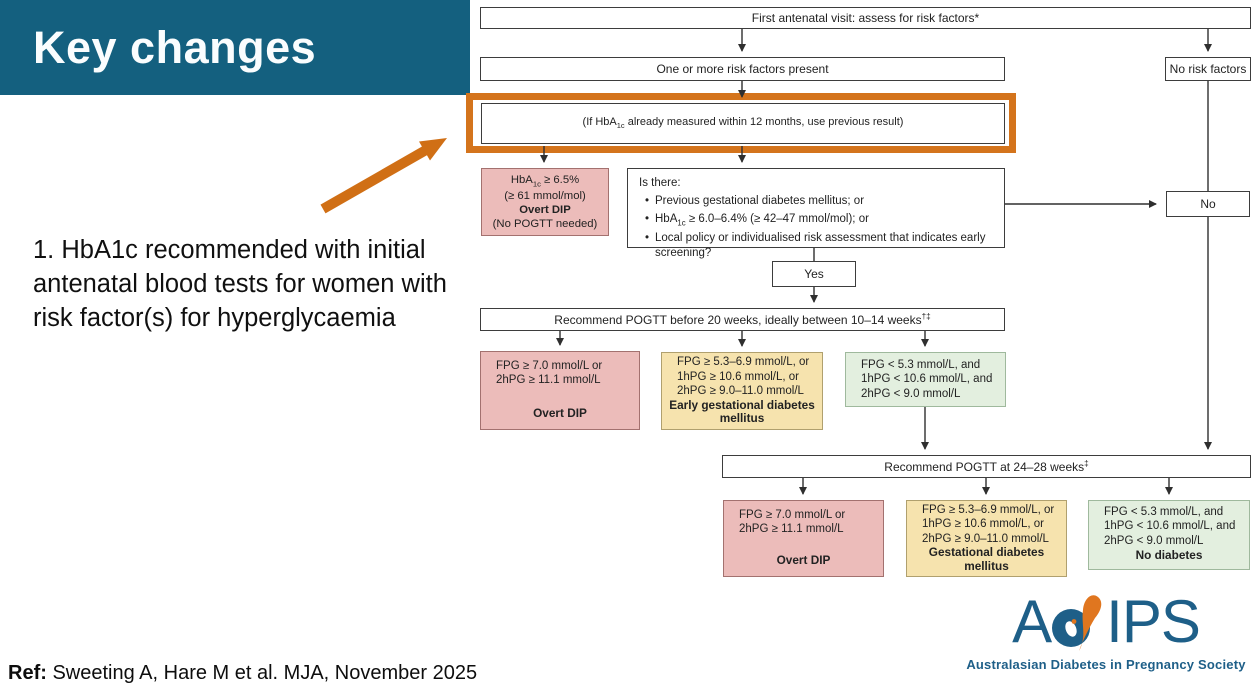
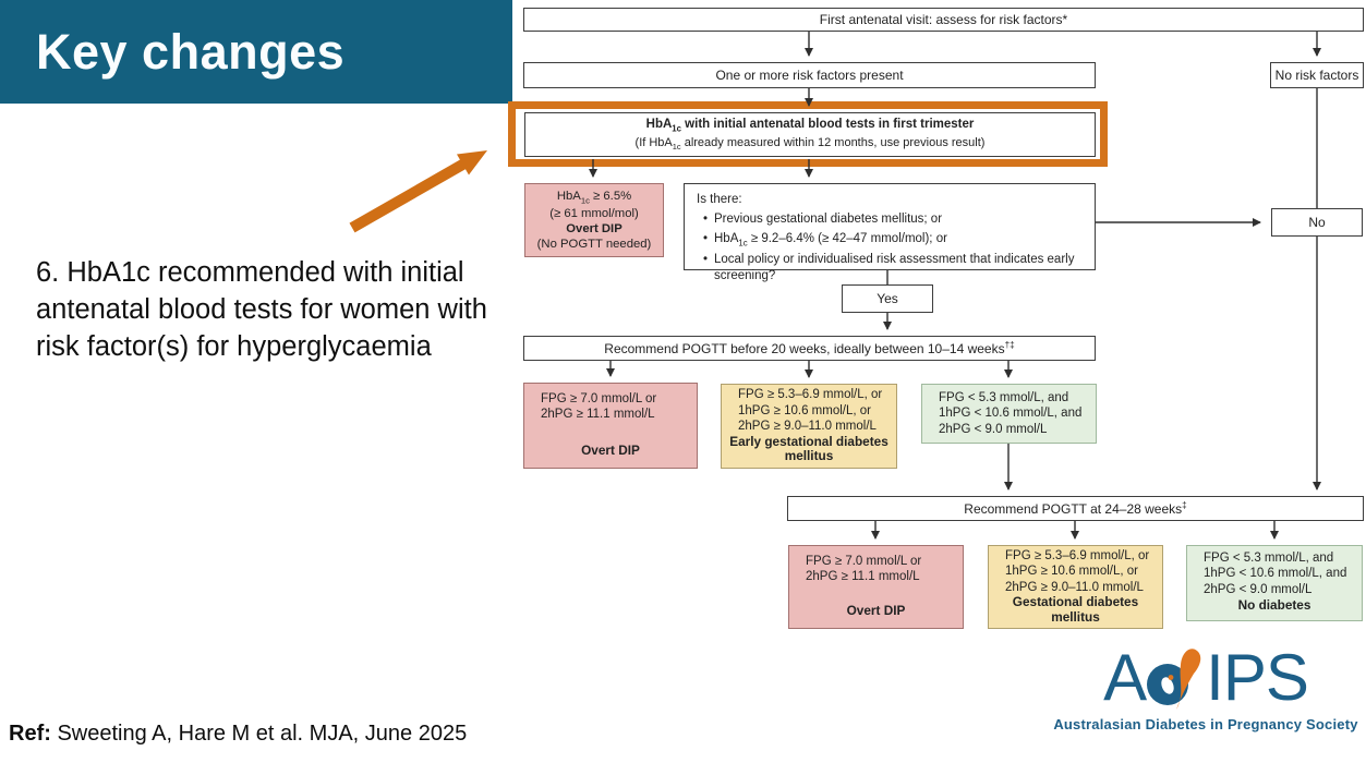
  Key changes
- 1. HbA1c recommended with initial antenatal blood tests for women with risk factor(s) for hyperglycaemia
+ 6. HbA1c recommended with initial antenatal blood tests for women with risk factor(s) for hyperglycaemia
- Ref: Sweeting A, Hare M et al. MJA, November 2025
+ Ref: Sweeting A, Hare M et al. MJA, June 2025
  First antenatal visit: assess for risk factors*
  One or more risk factors present
  No risk factors
+ HbA1c with initial antenatal blood tests in first trimester
  (If HbA1c already measured within 12 months, use previous result)
  HbA1c ≥ 6.5%
  (≥ 61 mmol/mol)
  Overt DIP
  (No POGTT needed)
  Is there:
  •
  Previous gestational diabetes mellitus; or
  •
- HbA1c ≥ 6.0–6.4% (≥ 42–47 mmol/mol); or
+ HbA1c ≥ 9.2–6.4% (≥ 42–47 mmol/mol); or
  •
  Local policy or individualised risk assessment that indicates early screening?
  No
  Yes
  Recommend POGTT before 20 weeks, ideally between 10–14 weeks†‡
  FPG ≥ 7.0 mmol/L or
  2hPG ≥ 11.1 mmol/L
  Overt DIP
  FPG ≥ 5.3–6.9 mmol/L, or
  1hPG ≥ 10.6 mmol/L, or
  2hPG ≥ 9.0–11.0 mmol/L
  Early gestational diabetes mellitus
  FPG < 5.3 mmol/L, and
  1hPG < 10.6 mmol/L, and
  2hPG < 9.0 mmol/L
  Recommend POGTT at 24–28 weeks‡
  FPG ≥ 7.0 mmol/L or
  2hPG ≥ 11.1 mmol/L
  Overt DIP
  FPG ≥ 5.3–6.9 mmol/L, or
  1hPG ≥ 10.6 mmol/L, or
  2hPG ≥ 9.0–11.0 mmol/L
  Gestational diabetes mellitus
  FPG < 5.3 mmol/L, and
  1hPG < 10.6 mmol/L, and
  2hPG < 9.0 mmol/L
  No diabetes
  A
  IPS
  Australasian Diabetes in Pregnancy Society
